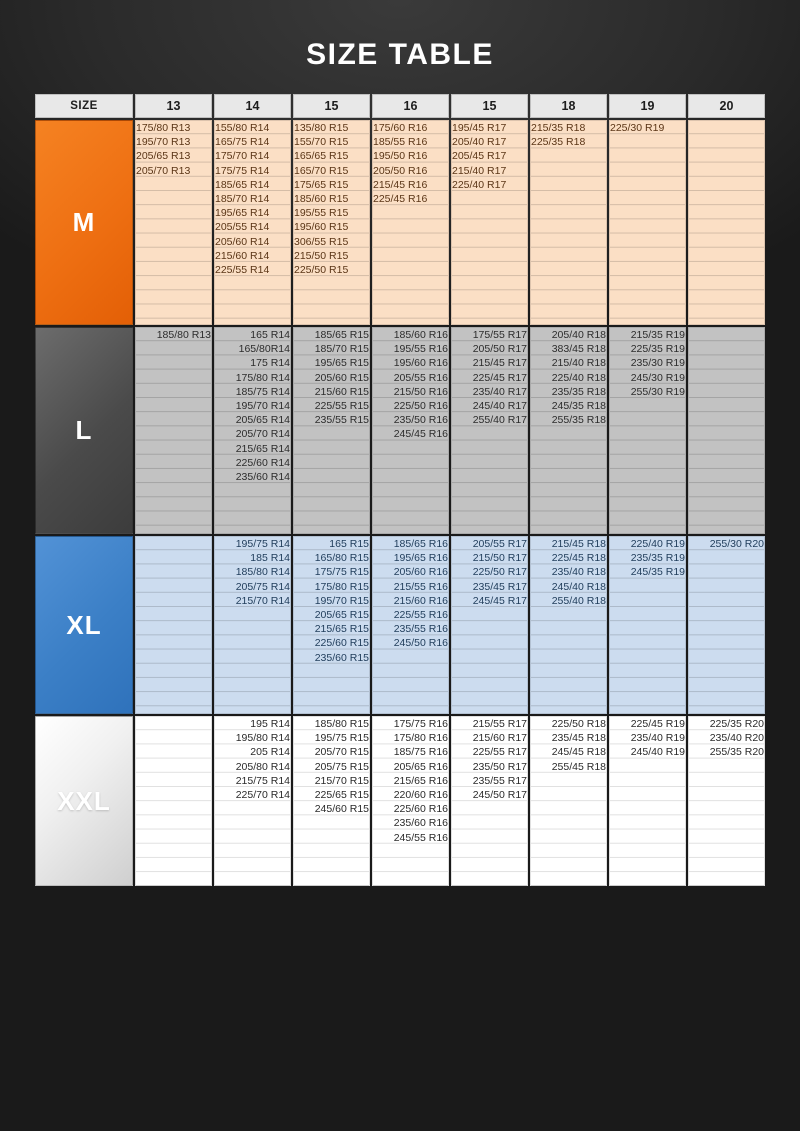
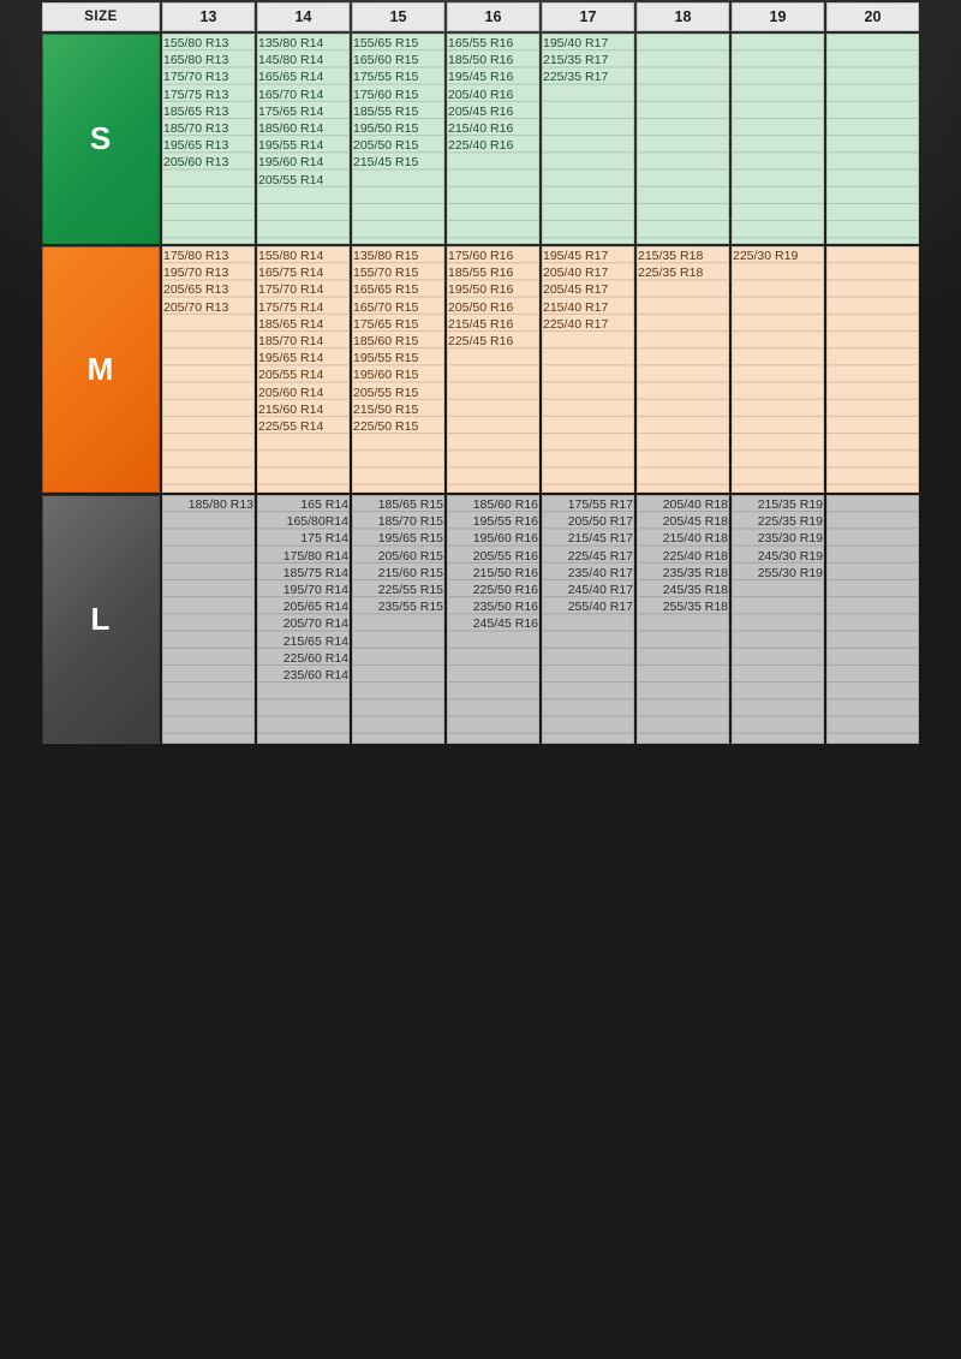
- SIZE TABLE
- SIZE	13	14	15	16	15	18	19	20
+ SIZE	13	14	15	16	17	18	19	20
+ S	155/80 R13165/80 R13175/70 R13175/75 R13185/65 R13185/70 R13195/65 R13205/60 R13	135/80 R14145/80 R14165/65 R14165/70 R14175/65 R14185/60 R14195/55 R14195/60 R14205/55 R14	155/65 R15165/60 R15175/55 R15175/60 R15185/55 R15195/50 R15205/50 R15215/45 R15	165/55 R16185/50 R16195/45 R16205/40 R16205/45 R16215/40 R16225/40 R16	195/40 R17215/35 R17225/35 R17
- M	175/80 R13195/70 R13205/65 R13205/70 R13	155/80 R14165/75 R14175/70 R14175/75 R14185/65 R14185/70 R14195/65 R14205/55 R14205/60 R14215/60 R14225/55 R14	135/80 R15155/70 R15165/65 R15165/70 R15175/65 R15185/60 R15195/55 R15195/60 R15306/55 R15215/50 R15225/50 R15	175/60 R16185/55 R16195/50 R16205/50 R16215/45 R16225/45 R16	195/45 R17205/40 R17205/45 R17215/40 R17225/40 R17	215/35 R18225/35 R18	225/30 R19
+ M	175/80 R13195/70 R13205/65 R13205/70 R13	155/80 R14165/75 R14175/70 R14175/75 R14185/65 R14185/70 R14195/65 R14205/55 R14205/60 R14215/60 R14225/55 R14	135/80 R15155/70 R15165/65 R15165/70 R15175/65 R15185/60 R15195/55 R15195/60 R15205/55 R15215/50 R15225/50 R15	175/60 R16185/55 R16195/50 R16205/50 R16215/45 R16225/45 R16	195/45 R17205/40 R17205/45 R17215/40 R17225/40 R17	215/35 R18225/35 R18	225/30 R19
- L	185/80 R13	165 R14165/80R14175 R14175/80 R14185/75 R14195/70 R14205/65 R14205/70 R14215/65 R14225/60 R14235/60 R14	185/65 R15185/70 R15195/65 R15205/60 R15215/60 R15225/55 R15235/55 R15	185/60 R16195/55 R16195/60 R16205/55 R16215/50 R16225/50 R16235/50 R16245/45 R16	175/55 R17205/50 R17215/45 R17225/45 R17235/40 R17245/40 R17255/40 R17	205/40 R18383/45 R18215/40 R18225/40 R18235/35 R18245/35 R18255/35 R18	215/35 R19225/35 R19235/30 R19245/30 R19255/30 R19
+ L	185/80 R13	165 R14165/80R14175 R14175/80 R14185/75 R14195/70 R14205/65 R14205/70 R14215/65 R14225/60 R14235/60 R14	185/65 R15185/70 R15195/65 R15205/60 R15215/60 R15225/55 R15235/55 R15	185/60 R16195/55 R16195/60 R16205/55 R16215/50 R16225/50 R16235/50 R16245/45 R16	175/55 R17205/50 R17215/45 R17225/45 R17235/40 R17245/40 R17255/40 R17	205/40 R18205/45 R18215/40 R18225/40 R18235/35 R18245/35 R18255/35 R18	215/35 R19225/35 R19235/30 R19245/30 R19255/30 R19
- XL		195/75 R14185 R14185/80 R14205/75 R14215/70 R14	165 R15165/80 R15175/75 R15175/80 R15195/70 R15205/65 R15215/65 R15225/60 R15235/60 R15	185/65 R16195/65 R16205/60 R16215/55 R16215/60 R16225/55 R16235/55 R16245/50 R16	205/55 R17215/50 R17225/50 R17235/45 R17245/45 R17	215/45 R18225/45 R18235/40 R18245/40 R18255/40 R18	225/40 R19235/35 R19245/35 R19	255/30 R20
- XXL		195 R14195/80 R14205 R14205/80 R14215/75 R14225/70 R14	185/80 R15195/75 R15205/70 R15205/75 R15215/70 R15225/65 R15245/60 R15	175/75 R16175/80 R16185/75 R16205/65 R16215/65 R16220/60 R16225/60 R16235/60 R16245/55 R16	215/55 R17215/60 R17225/55 R17235/50 R17235/55 R17245/50 R17	225/50 R18235/45 R18245/45 R18255/45 R18	225/45 R19235/40 R19245/40 R19	225/35 R20235/40 R20255/35 R20
